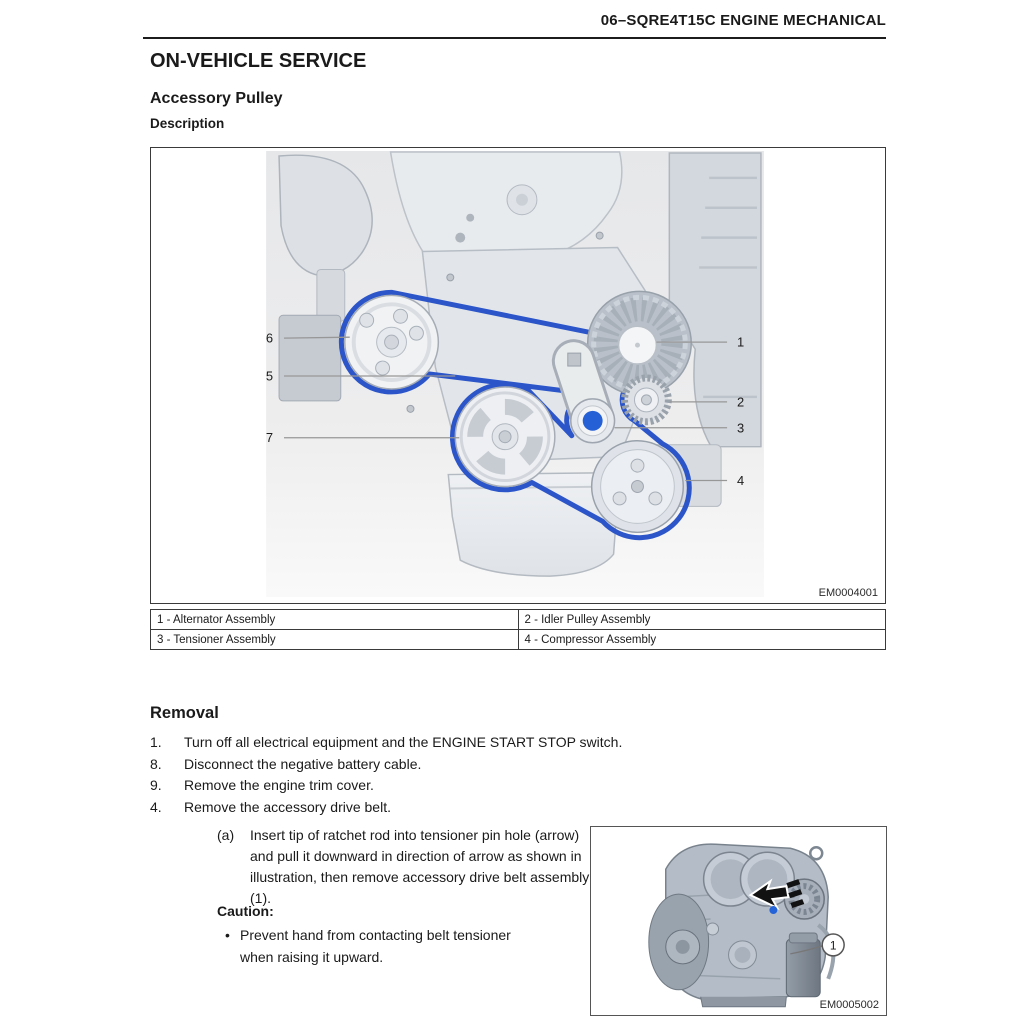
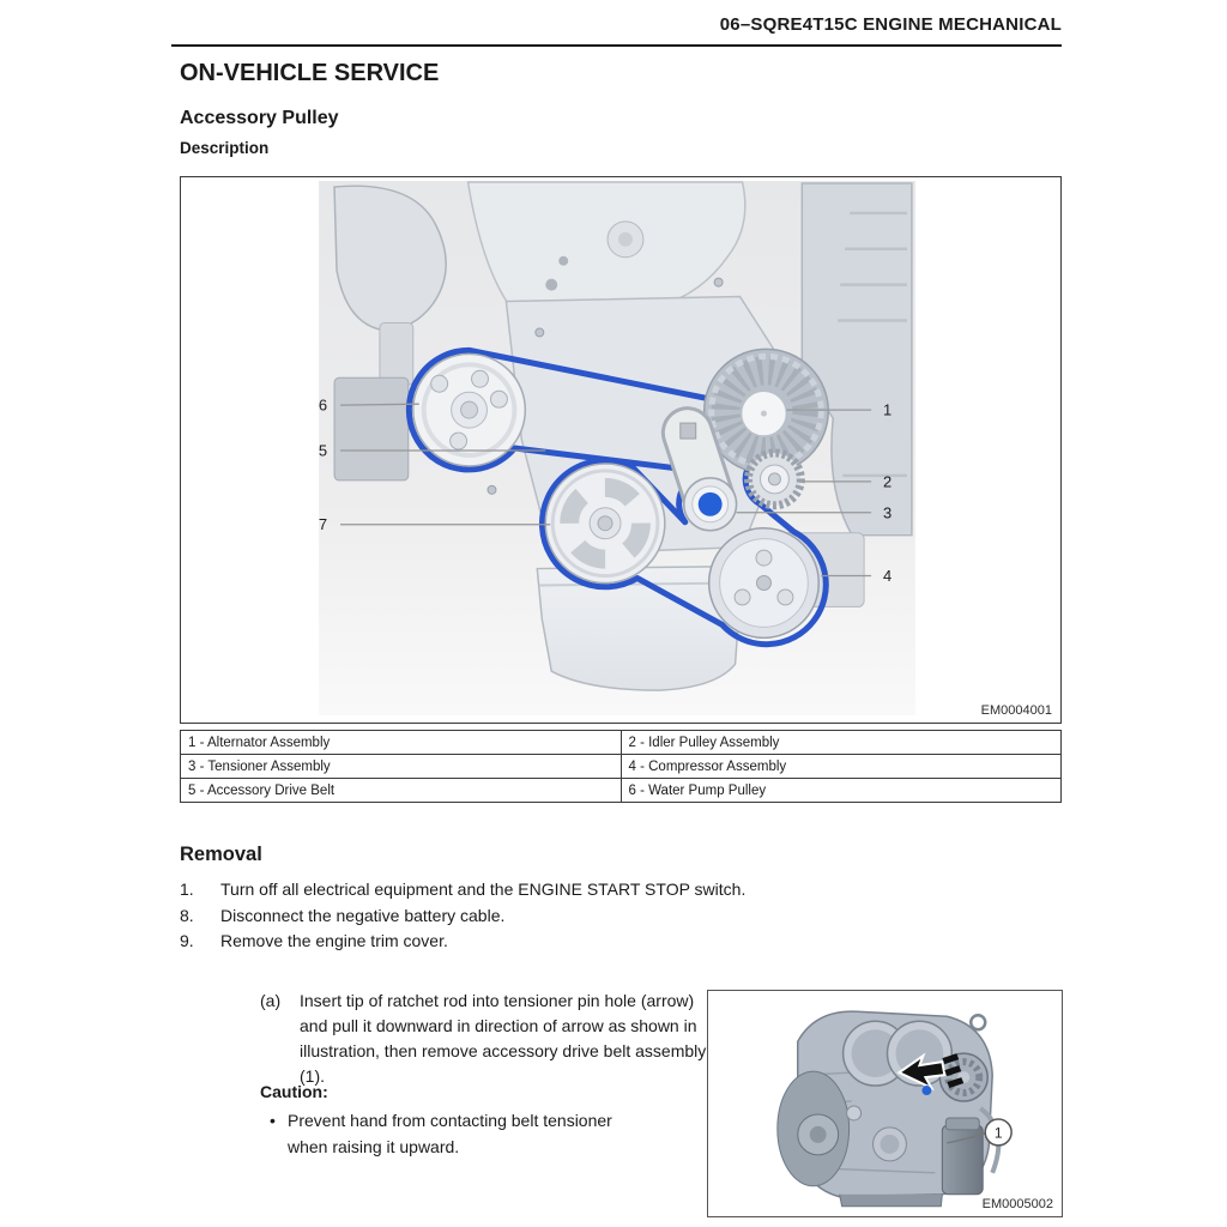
  06–SQRE4T15C ENGINE MECHANICAL
  ON-VEHICLE SERVICE
  Accessory Pulley
  Description
  6
  5
  7
  1
  2
  3
  4
  EM0004001
  1 - Alternator Assembly	2 - Idler Pulley Assembly
  3 - Tensioner Assembly	4 - Compressor Assembly
+ 5 - Accessory Drive Belt	6 - Water Pump Pulley
  Removal
  1.
  Turn off all electrical equipment and the ENGINE START STOP switch.
  8.
  Disconnect the negative battery cable.
  9.
  Remove the engine trim cover.
- 4.
- Remove the accessory drive belt.
  (a)
  Insert tip of ratchet rod into tensioner pin hole (arrow) and pull it downward in direction of arrow as shown in illustration, then remove accessory drive belt assembly (1).
  Caution:
  •
  Prevent hand from contacting belt tensioner when raising it upward.
  1
  EM0005002
